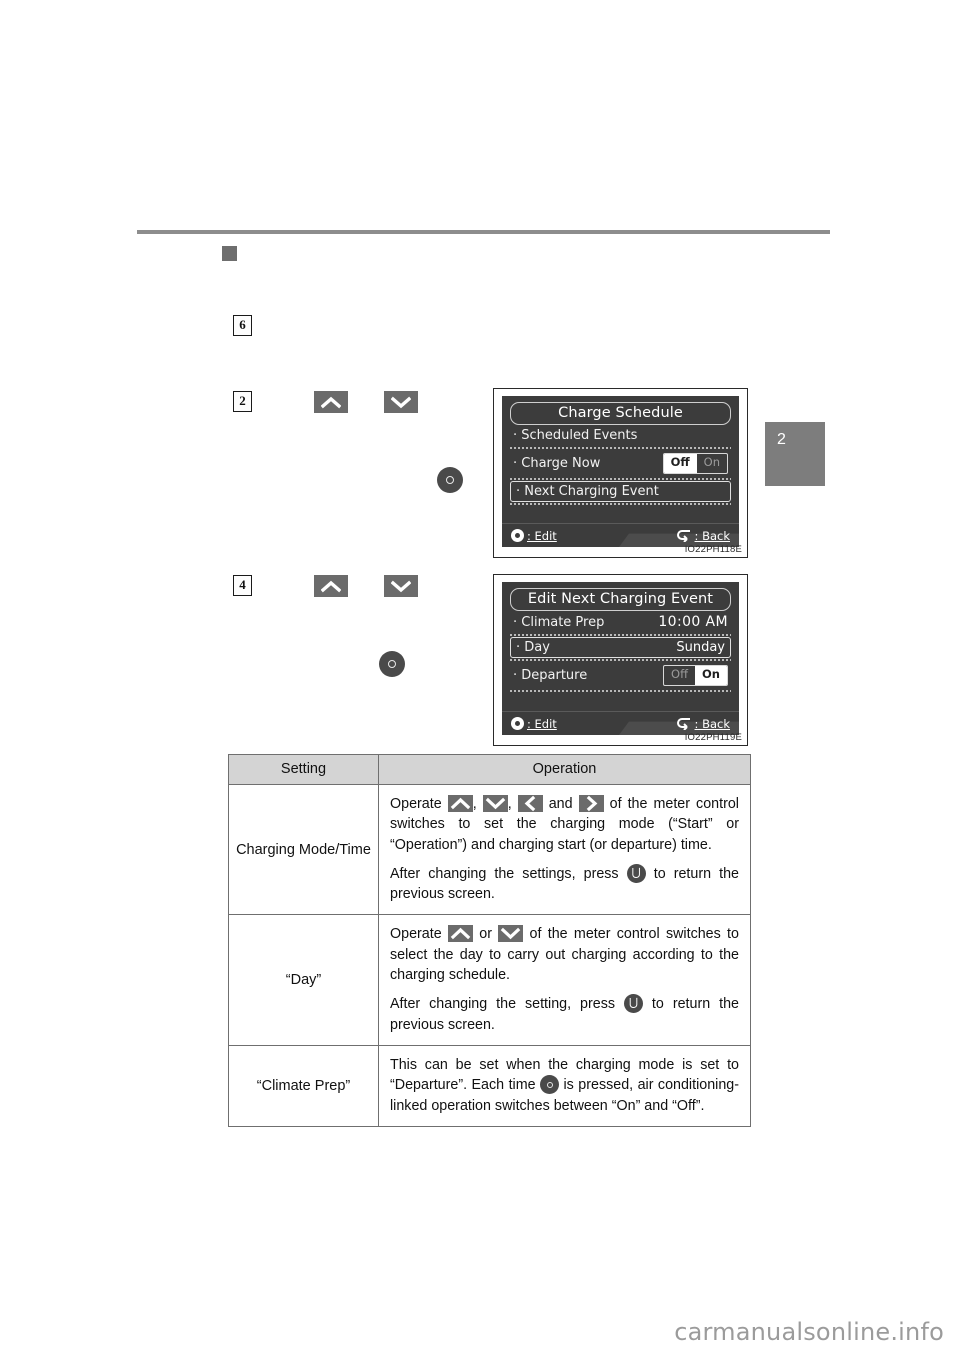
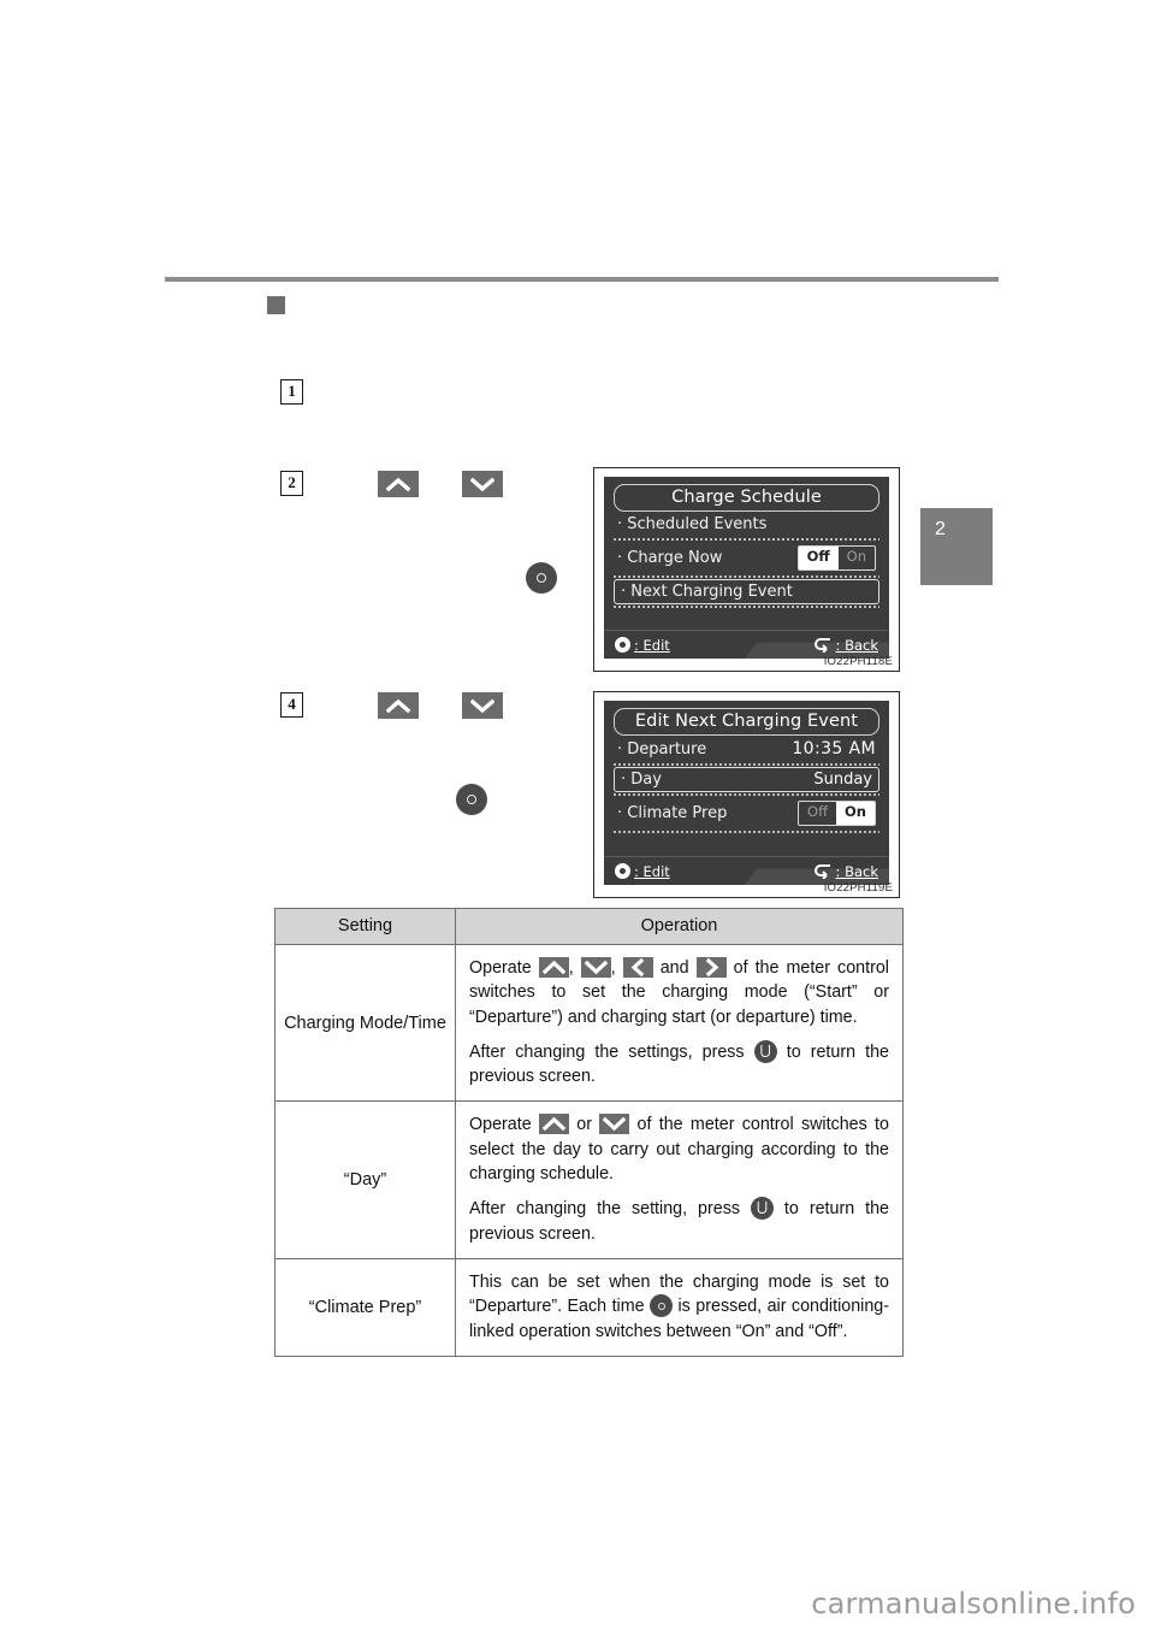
  2
- 6
+ 1
  2
  4
  Charge Schedule
  Scheduled Events
  Charge Now
  Off
  On
  Next Charging Event
  : Edit
  : Back
  IO22PH118E
  Edit Next Charging Event
- Climate Prep
+ Departure
- 10:00 AM
+ 10:35 AM
  Day
  Sunday
- Departure
+ Climate Prep
  Off
  On
  : Edit
  : Back
  IO22PH119E
  Setting	Operation
- Charging Mode/Time	Operate , , and of the meter control switches to set the charging mode (“Start” or “Operation”) and charging start (or departure) time. After changing the settings, press ⋃ to return the previous screen.
+ Charging Mode/Time	Operate , , and of the meter control switches to set the charging mode (“Start” or “Departure”) and charging start (or departure) time. After changing the settings, press ⋃ to return the previous screen.
  “Day”	Operate or of the meter control switches to select the day to carry out charging according to the charging schedule. After changing the setting, press ⋃ to return the previous screen.
  “Climate Prep”	This can be set when the charging mode is set to “Departure”. Each time is pressed, air conditioning-linked operation switches between “On” and “Off”.
  carmanualsonline.info
